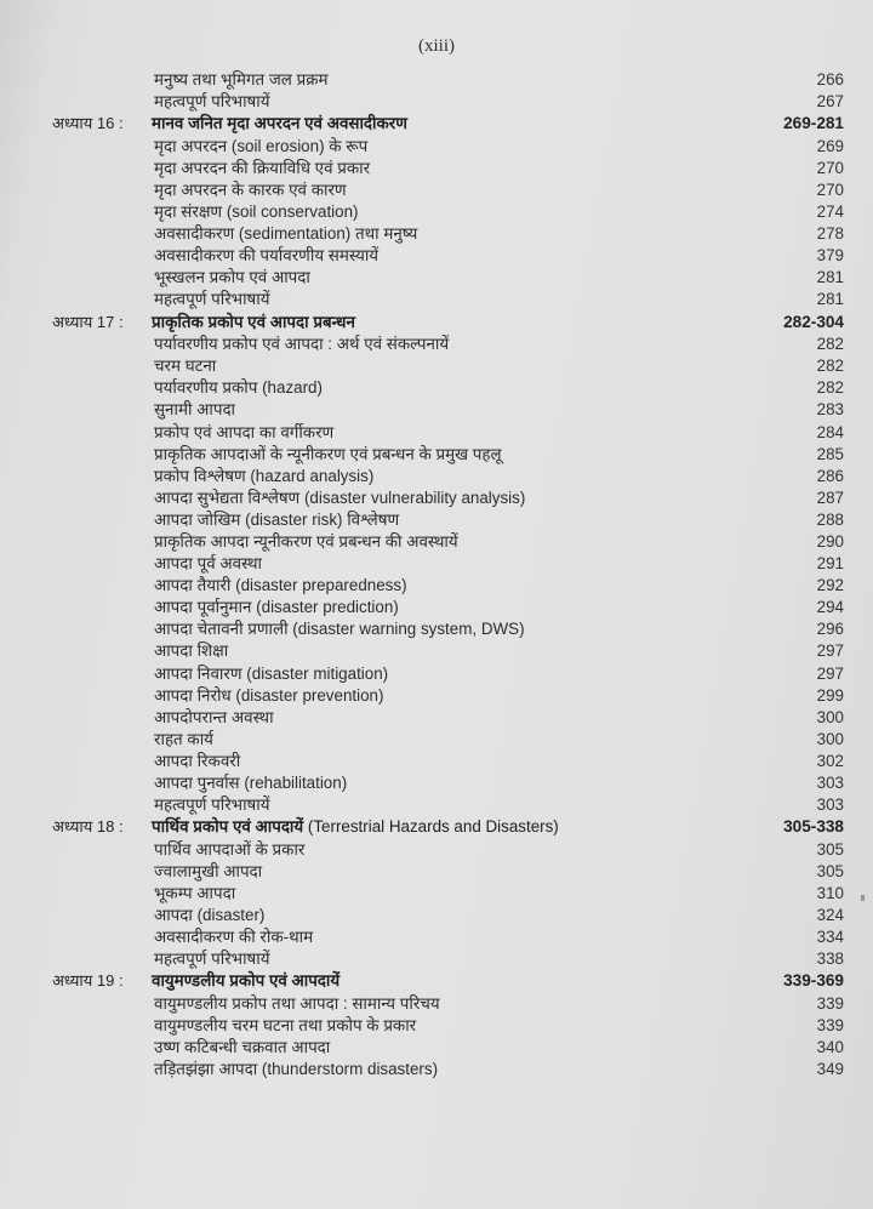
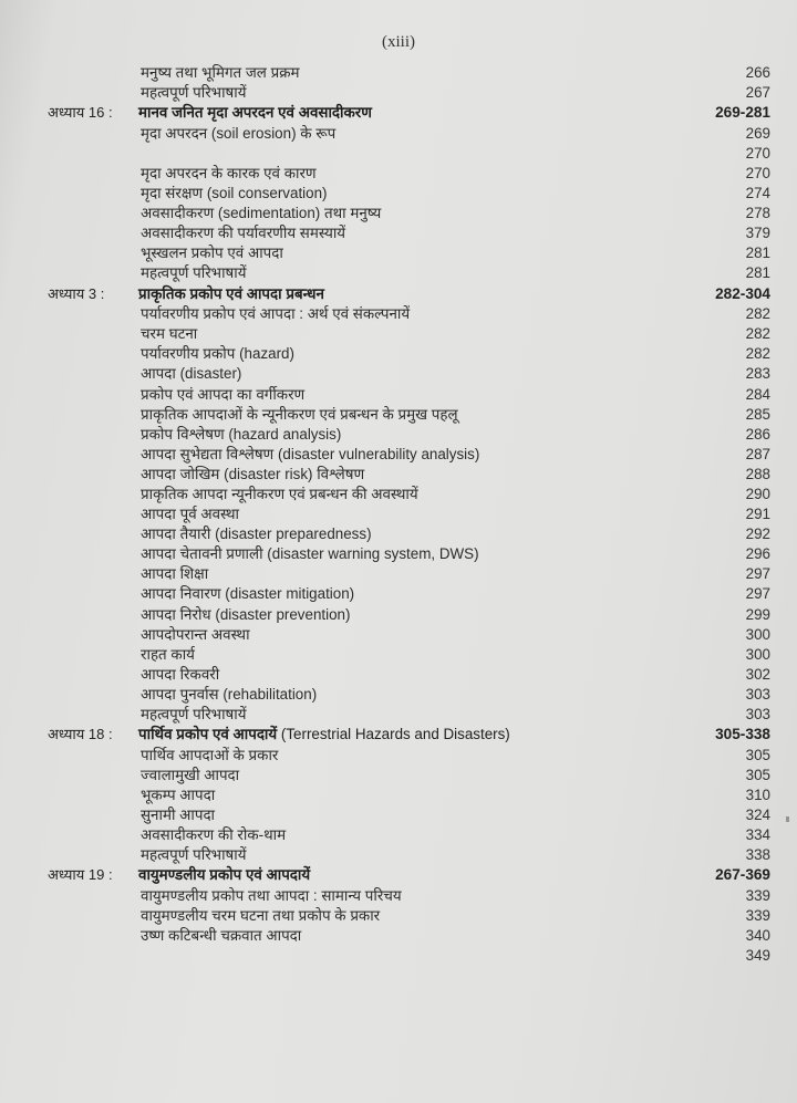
  (xiii)
  मनुष्य तथा भूमिगत जल प्रक्रम
  266
  महत्वपूर्ण परिभाषायें
  267
  अध्याय 16 :
  मानव जनित मृदा अपरदन एवं अवसादीकरण
  269-281
  मृदा अपरदन (soil erosion) के रूप
  269
- मृदा अपरदन की क्रियाविधि एवं प्रकार
  270
  मृदा अपरदन के कारक एवं कारण
  270
  मृदा संरक्षण (soil conservation)
  274
  अवसादीकरण (sedimentation) तथा मनुष्य
  278
  अवसादीकरण की पर्यावरणीय समस्यायें
  379
  भूस्खलन प्रकोप एवं आपदा
  281
  महत्वपूर्ण परिभाषायें
  281
- अध्याय 17 :
+ अध्याय 3 :
  प्राकृतिक प्रकोप एवं आपदा प्रबन्धन
  282-304
  पर्यावरणीय प्रकोप एवं आपदा : अर्थ एवं संकल्पनायें
  282
  चरम घटना
  282
  पर्यावरणीय प्रकोप (hazard)
  282
- सुनामी आपदा
+ आपदा (disaster)
  283
  प्रकोप एवं आपदा का वर्गीकरण
  284
  प्राकृतिक आपदाओं के न्यूनीकरण एवं प्रबन्धन के प्रमुख पहलू
  285
  प्रकोप विश्लेषण (hazard analysis)
  286
  आपदा सुभेद्यता विश्लेषण (disaster vulnerability analysis)
  287
  आपदा जोखिम (disaster risk) विश्लेषण
  288
  प्राकृतिक आपदा न्यूनीकरण एवं प्रबन्धन की अवस्थायें
  290
  आपदा पूर्व अवस्था
  291
  आपदा तैयारी (disaster preparedness)
  292
- आपदा पूर्वानुमान (disaster prediction)
- 294
  आपदा चेतावनी प्रणाली (disaster warning system, DWS)
  296
  आपदा शिक्षा
  297
  आपदा निवारण (disaster mitigation)
  297
  आपदा निरोध (disaster prevention)
  299
  आपदोपरान्त अवस्था
  300
  राहत कार्य
  300
  आपदा रिकवरी
  302
  आपदा पुनर्वास (rehabilitation)
  303
  महत्वपूर्ण परिभाषायें
  303
  अध्याय 18 :
  पार्थिव प्रकोप एवं आपदायें (Terrestrial Hazards and Disasters)
  305-338
  पार्थिव आपदाओं के प्रकार
  305
  ज्वालामुखी आपदा
  305
  भूकम्प आपदा
  310
- आपदा (disaster)
+ सुनामी आपदा
  324
  अवसादीकरण की रोक-थाम
  334
  महत्वपूर्ण परिभाषायें
  338
  अध्याय 19 :
  वायुमण्डलीय प्रकोप एवं आपदायें
- 339-369
+ 267-369
  वायुमण्डलीय प्रकोप तथा आपदा : सामान्य परिचय
  339
  वायुमण्डलीय चरम घटना तथा प्रकोप के प्रकार
  339
  उष्ण कटिबन्धी चक्रवात आपदा
  340
- तड़ितझंझा आपदा (thunderstorm disasters)
  349
